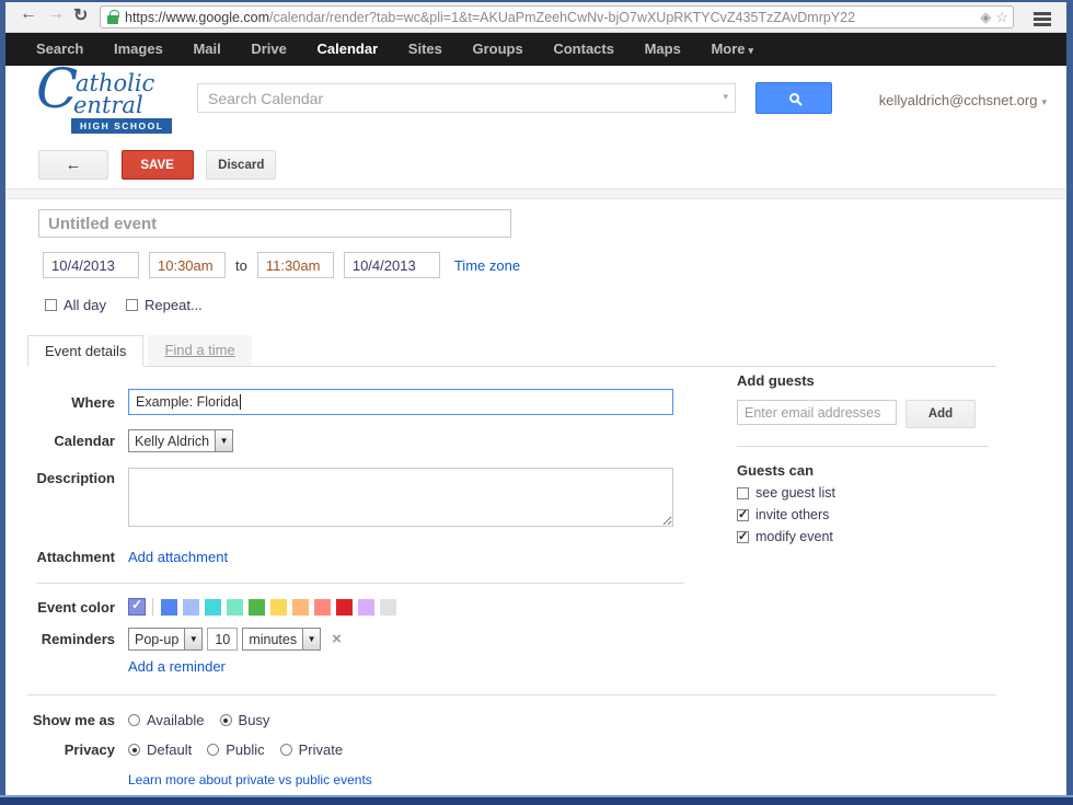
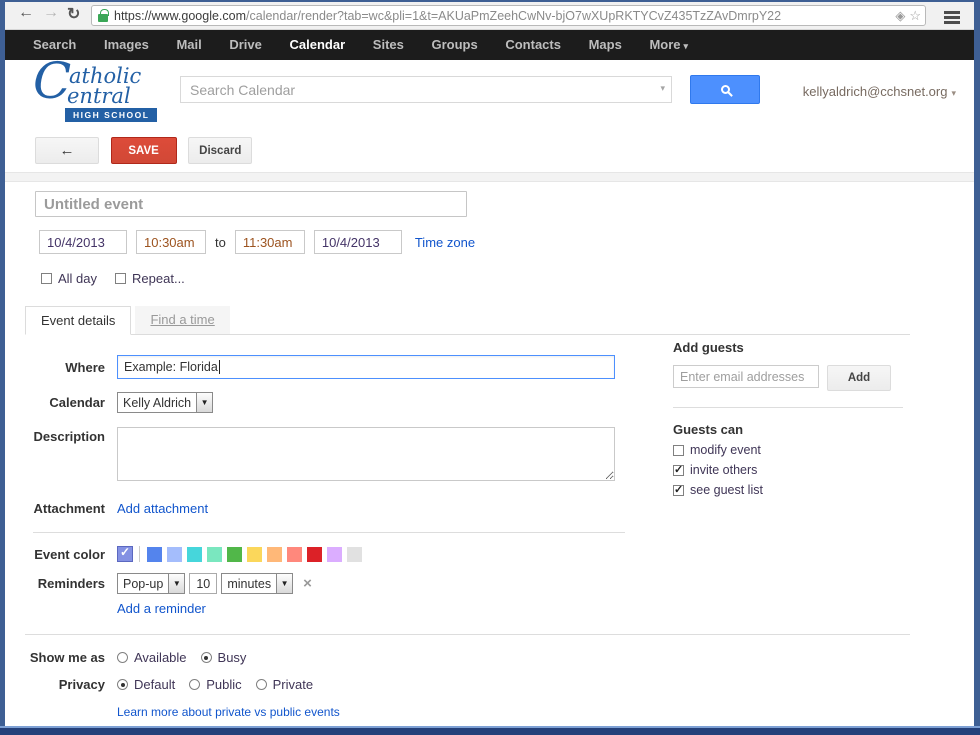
  ←
  →
  ↻
  https://www.google.com/calendar/render?tab=wc&pli=1&t=AKUaPmZeehCwNv-bjO7wXUpRKTYCvZ435TzZAvDmrpY22
  ◈
  ☆
  Search Images Mail Drive Calendar Sites Groups Contacts Maps More ▾
  C
  atholic
  entral
  HIGH SCHOOL
  Search Calendar
  ▾
  kellyaldrich@cchsnet.org ▾
  ← SAVE Discard
  Untitled event
  10/4/2013
  10:30am
  to
  11:30am
  10/4/2013
  Time zone
  All day
  Repeat...
  Event details
  Find a time
  Where
  Example: Florida
  Calendar
  Kelly Aldrich
  ▼
  Description
  Attachment
  Add attachment
  Event color
  Reminders
  Pop-up
  ▼
  10
  minutes
  ▼
  ×
  Add a reminder
  Show me as
  Available
  Busy
  Privacy
  Default
  Public
  Private
  Learn more about private vs public events
  Add guests
  Enter email addresses
  Add
  Guests can
- see guest list
+ modify event
  invite others
- modify event
+ see guest list
